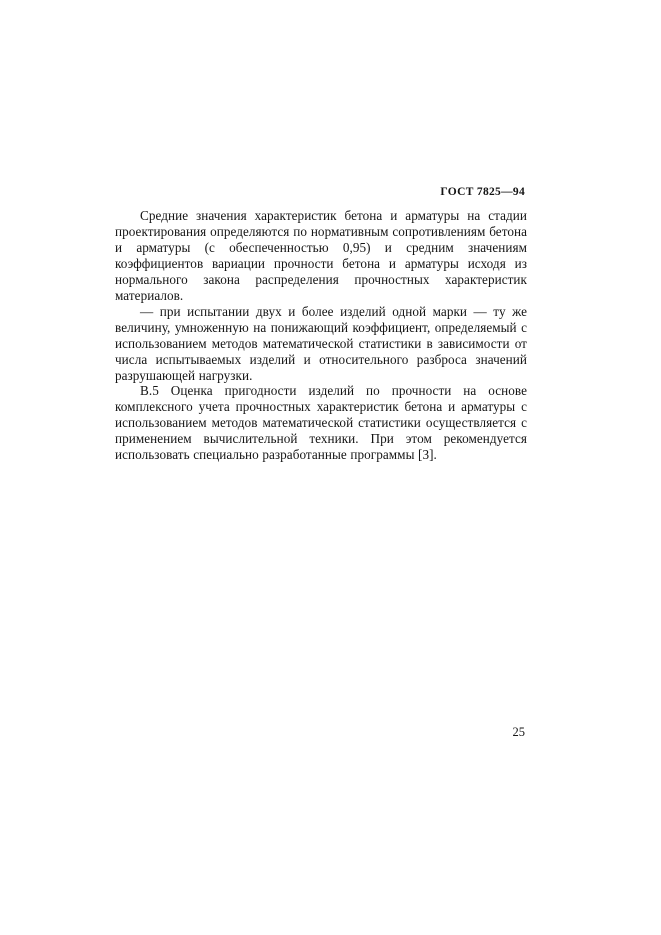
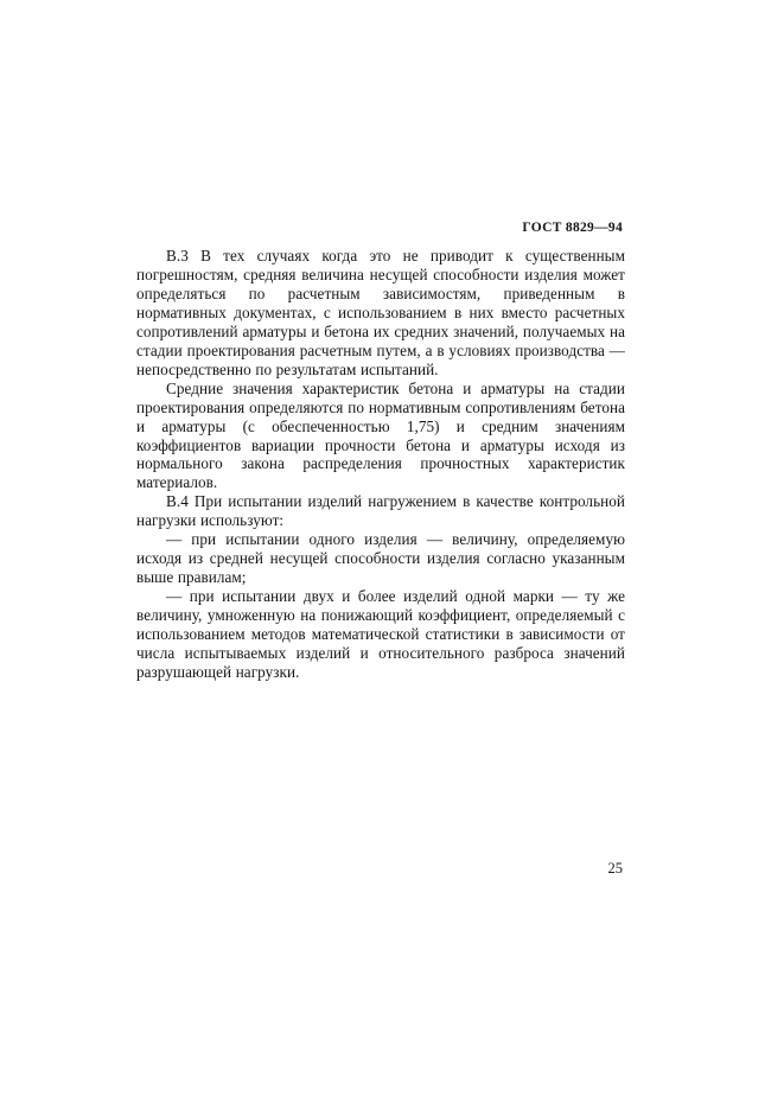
- ГОСТ 7825—94
+ ГОСТ 8829—94
+ В.3 В тех случаях когда это не приводит к существенным погрешностям, средняя величина несущей способности изделия может определяться по расчетным зависимостям, приведенным в нормативных документах, с использованием в них вместо расчетных сопротивлений арматуры и бетона их средних значений, получаемых на стадии проектирования расчетным путем, а в условиях производства — непосредственно по результатам испытаний.
- Средние значения характеристик бетона и арматуры на стадии проектирования определяются по нормативным сопротивлениям бетона и арматуры (с обеспеченностью 0,95) и средним значениям коэффициентов вариации прочности бетона и арматуры исходя из нормального закона распределения прочностных характеристик материалов.
+ Средние значения характеристик бетона и арматуры на стадии проектирования определяются по нормативным сопротивлениям бетона и арматуры (с обеспеченностью 1,75) и средним значениям коэффициентов вариации прочности бетона и арматуры исходя из нормального закона распределения прочностных характеристик материалов.
+ В.4 При испытании изделий нагружением в качестве контрольной нагрузки используют:
+ — при испытании одного изделия — величину, определяемую исходя из средней несущей способности изделия согласно указанным выше правилам;
  — при испытании двух и более изделий одной марки — ту же величину, умноженную на понижающий коэффициент, определяемый с использованием методов математической статистики в зависимости от числа испытываемых изделий и относительного разброса значений разрушающей нагрузки.
- В.5 Оценка пригодности изделий по прочности на основе комплексного учета прочностных характеристик бетона и арматуры с использованием методов математической статистики осуществляется с применением вычислительной техники. При этом рекомендуется использовать специально разработанные программы [3].
  25
